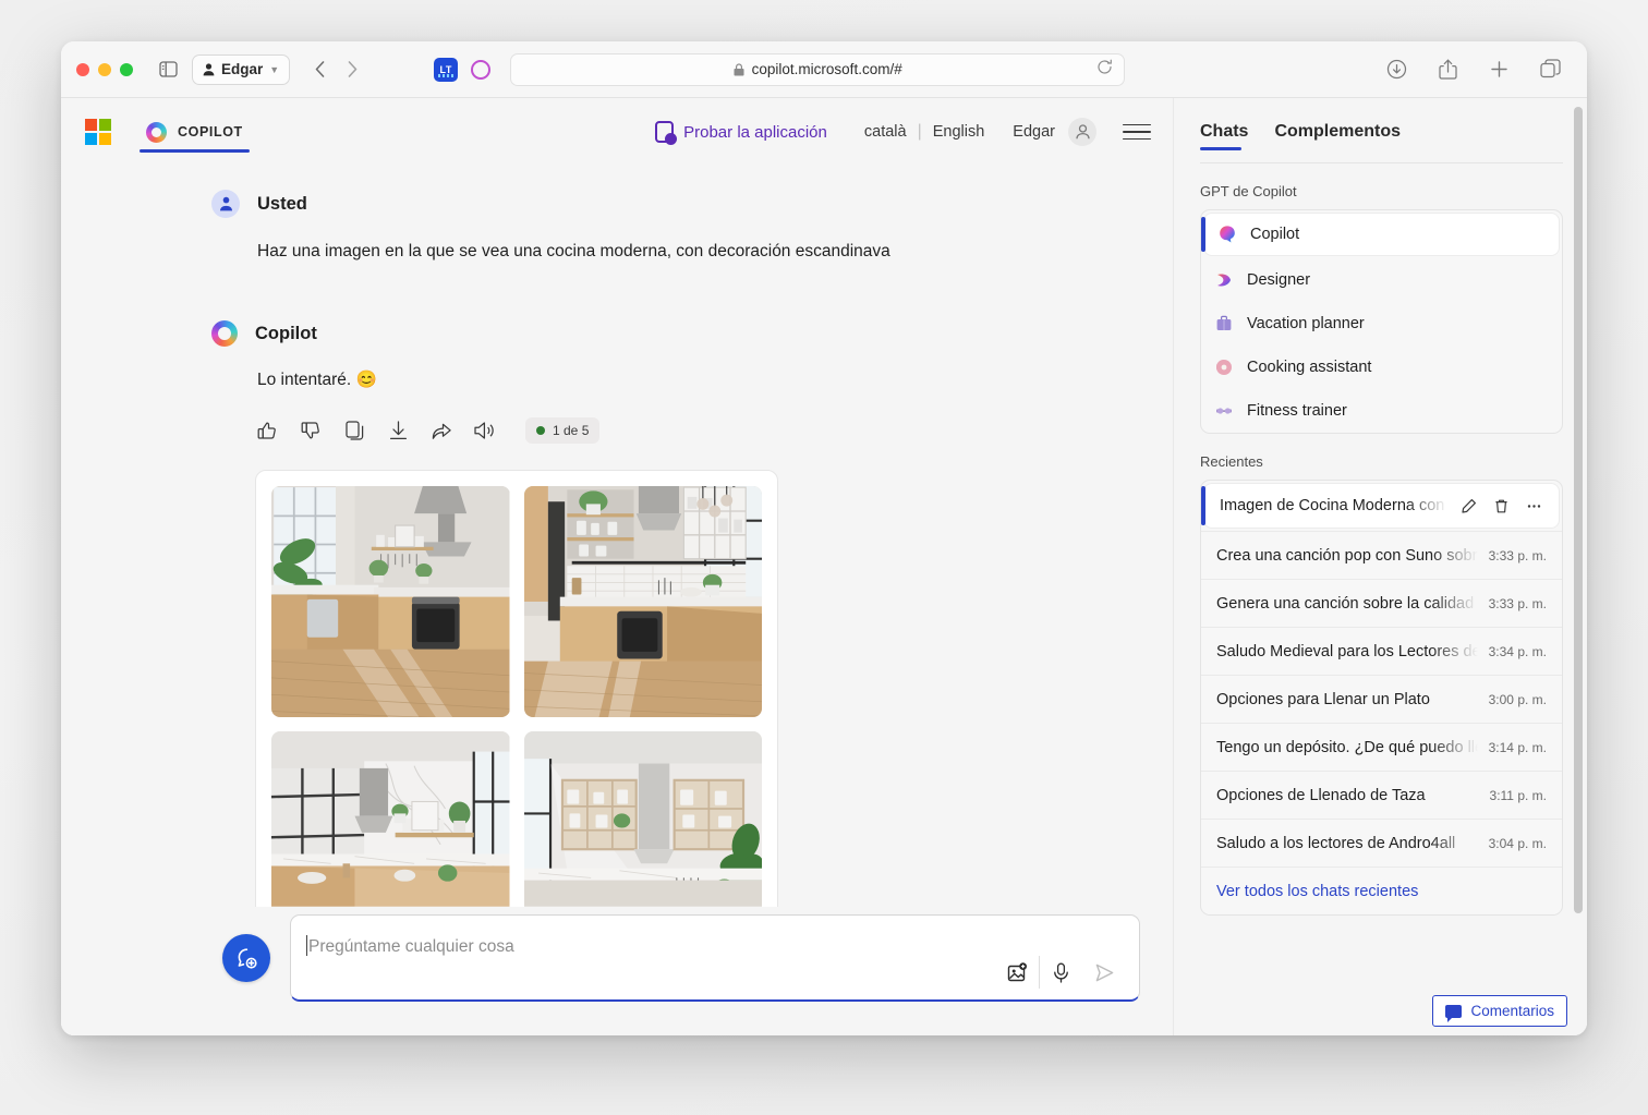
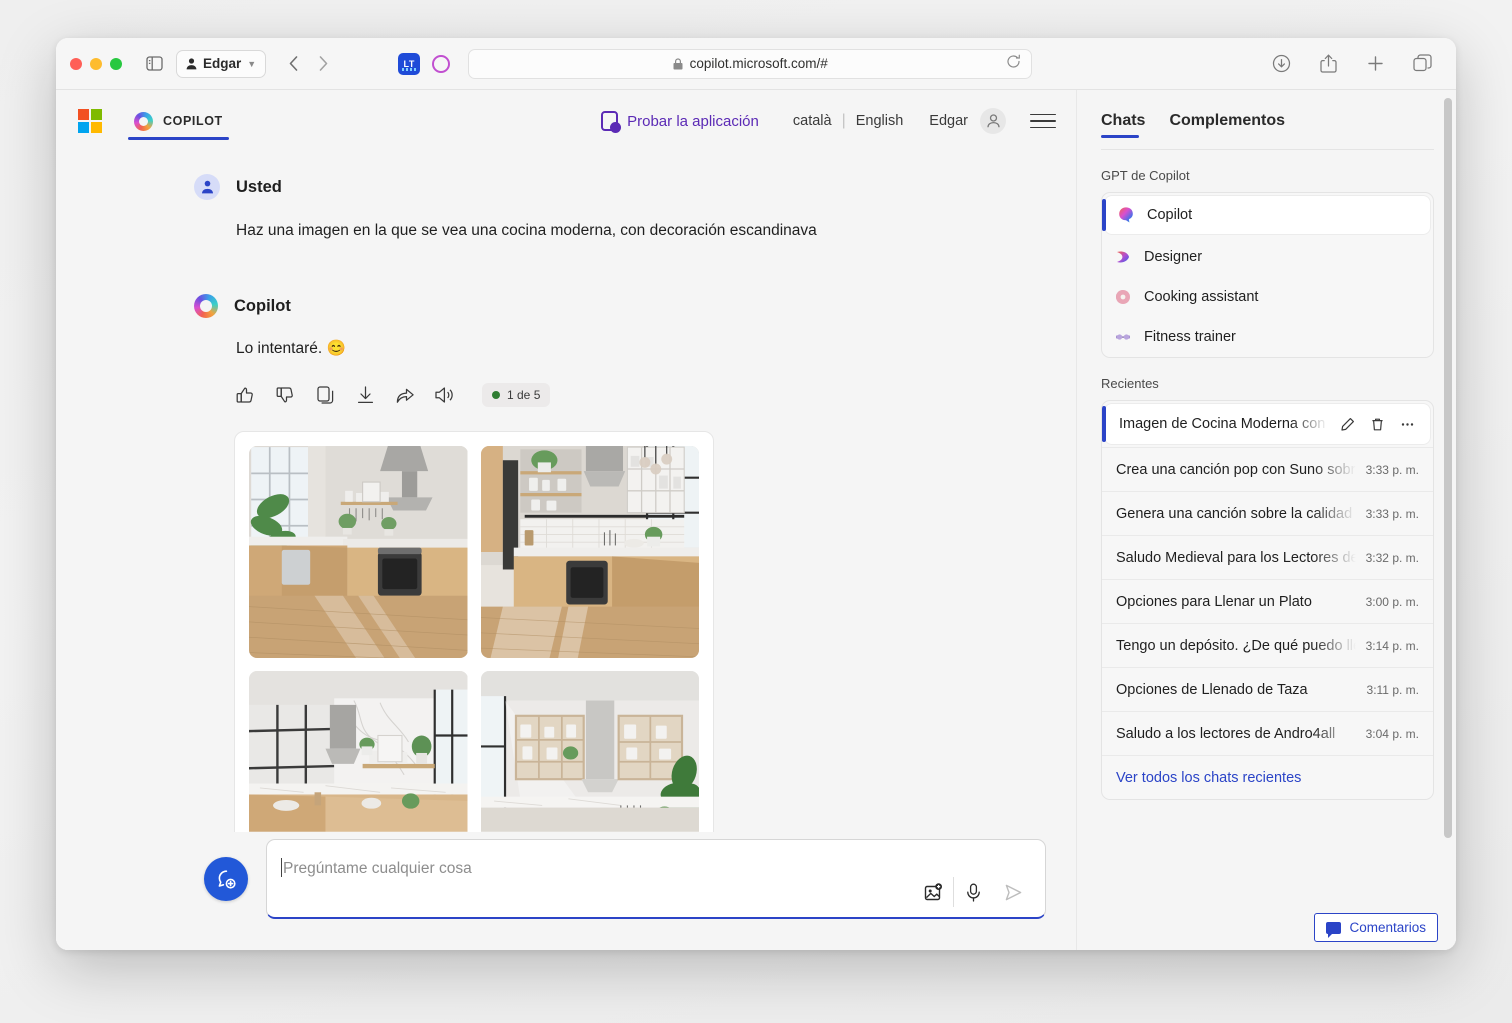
  Edgar
  ▼
  LT
  copilot.microsoft.com/#
  COPILOT
  Probar la aplicación
  català
  |
  English
  Edgar
  Usted
  Haz una imagen en la que se vea una cocina moderna, con decoración escandinava
  Copilot
  Lo intentaré. 😊
  1 de 5
  Pregúntame cualquier cosa
  Chats
  Complementos
  GPT de Copilot
  Copilot
  Designer
- Vacation planner
  Cooking assistant
  Fitness trainer
  Recientes
  Imagen de Cocina Moderna con
  Crea una canción pop con Suno sobr
  3:33 p. m.
  Genera una canción sobre la calidad
  3:33 p. m.
  Saludo Medieval para los Lectores de
- 3:34 p. m.
+ 3:32 p. m.
  Opciones para Llenar un Plato
  3:00 p. m.
  Tengo un depósito. ¿De qué puedo ll
  3:14 p. m.
  Opciones de Llenado de Taza
  3:11 p. m.
  Saludo a los lectores de Andro4all
  3:04 p. m.
  Ver todos los chats recientes
  Comentarios
